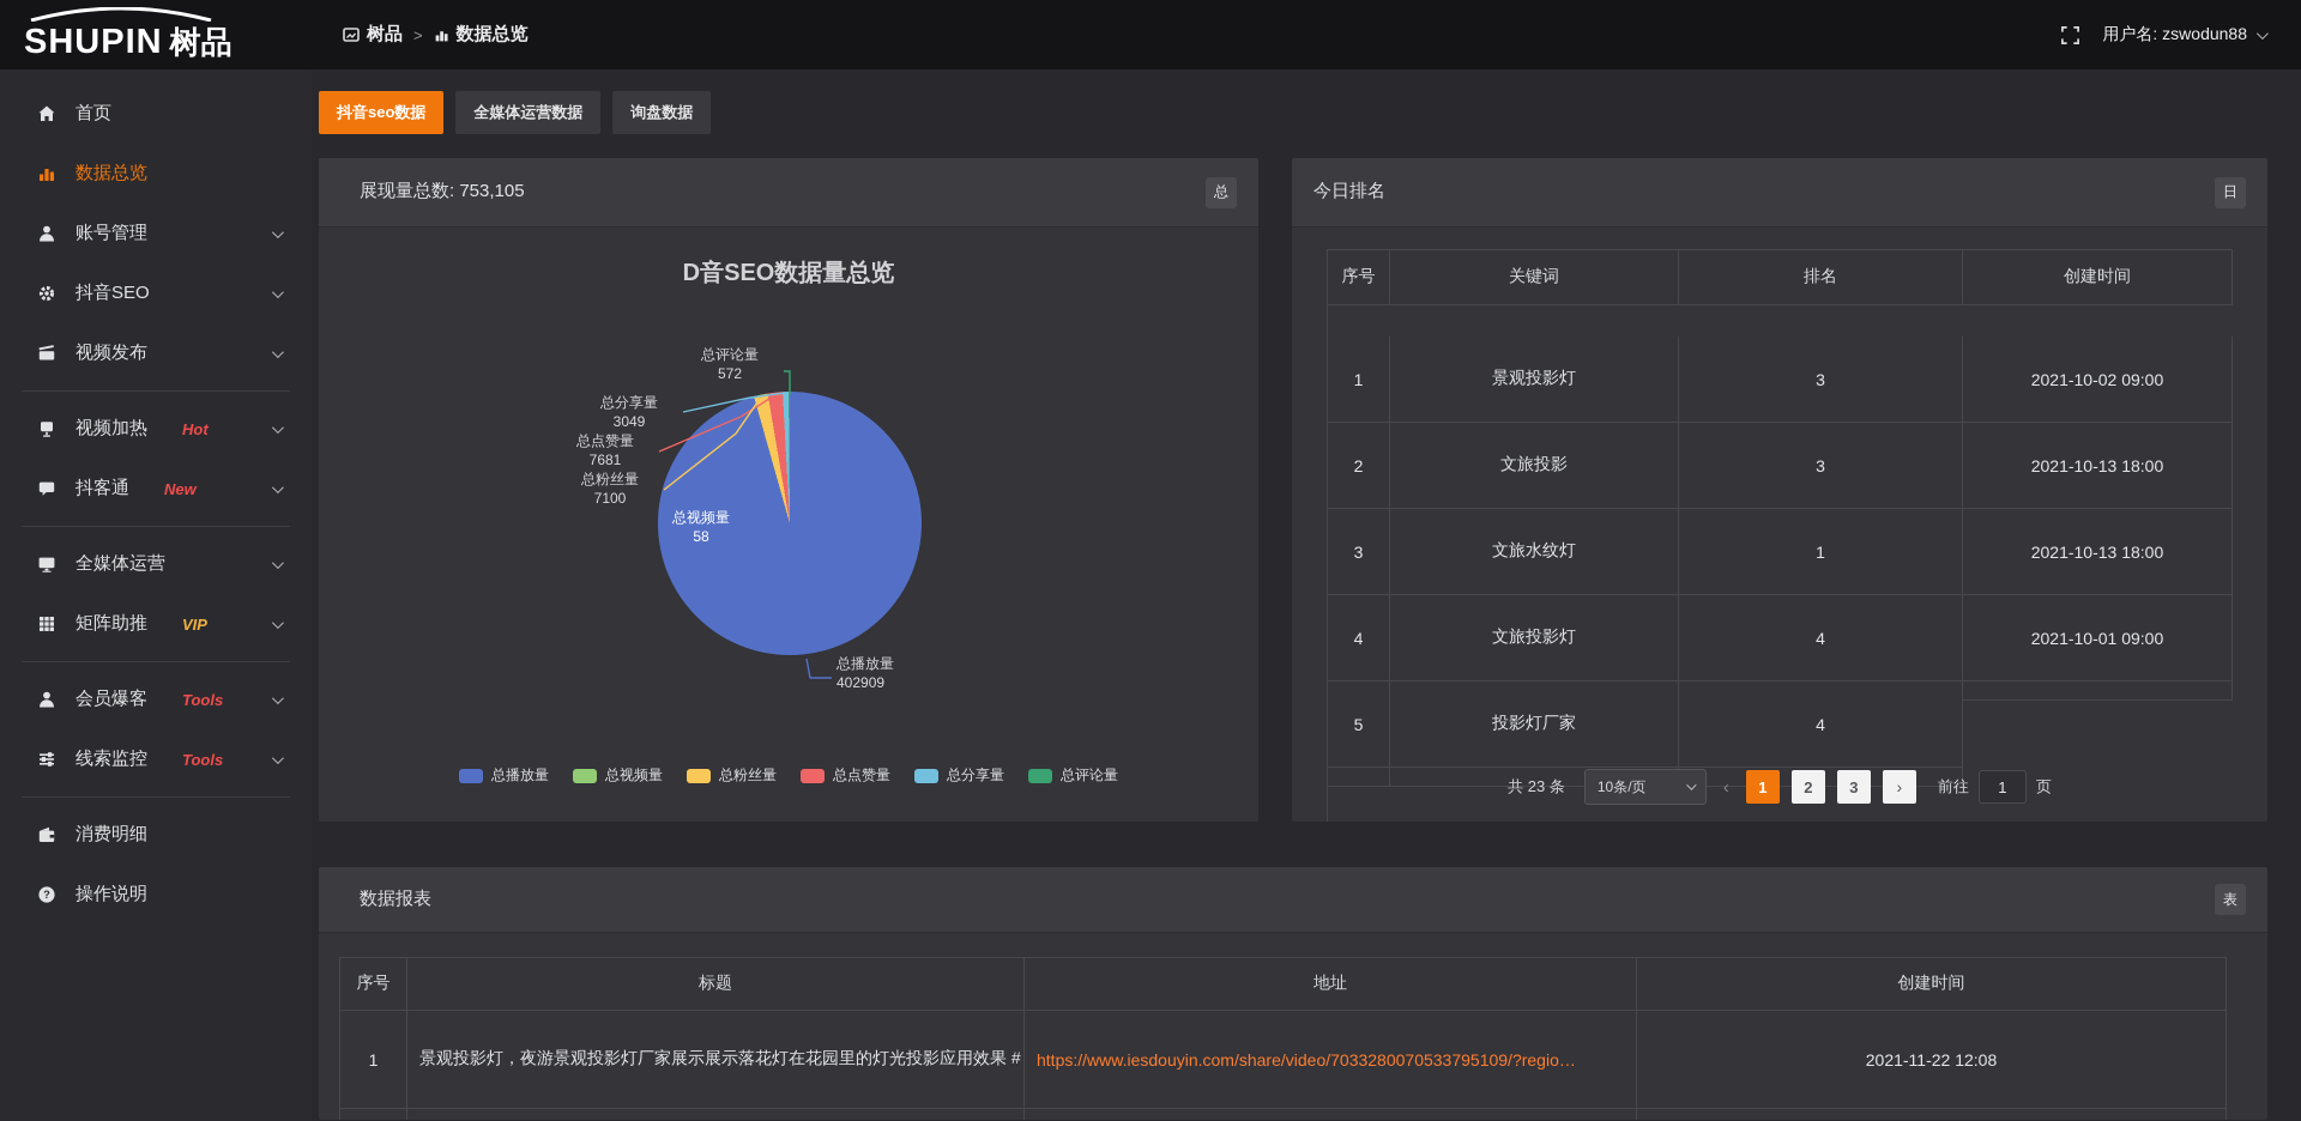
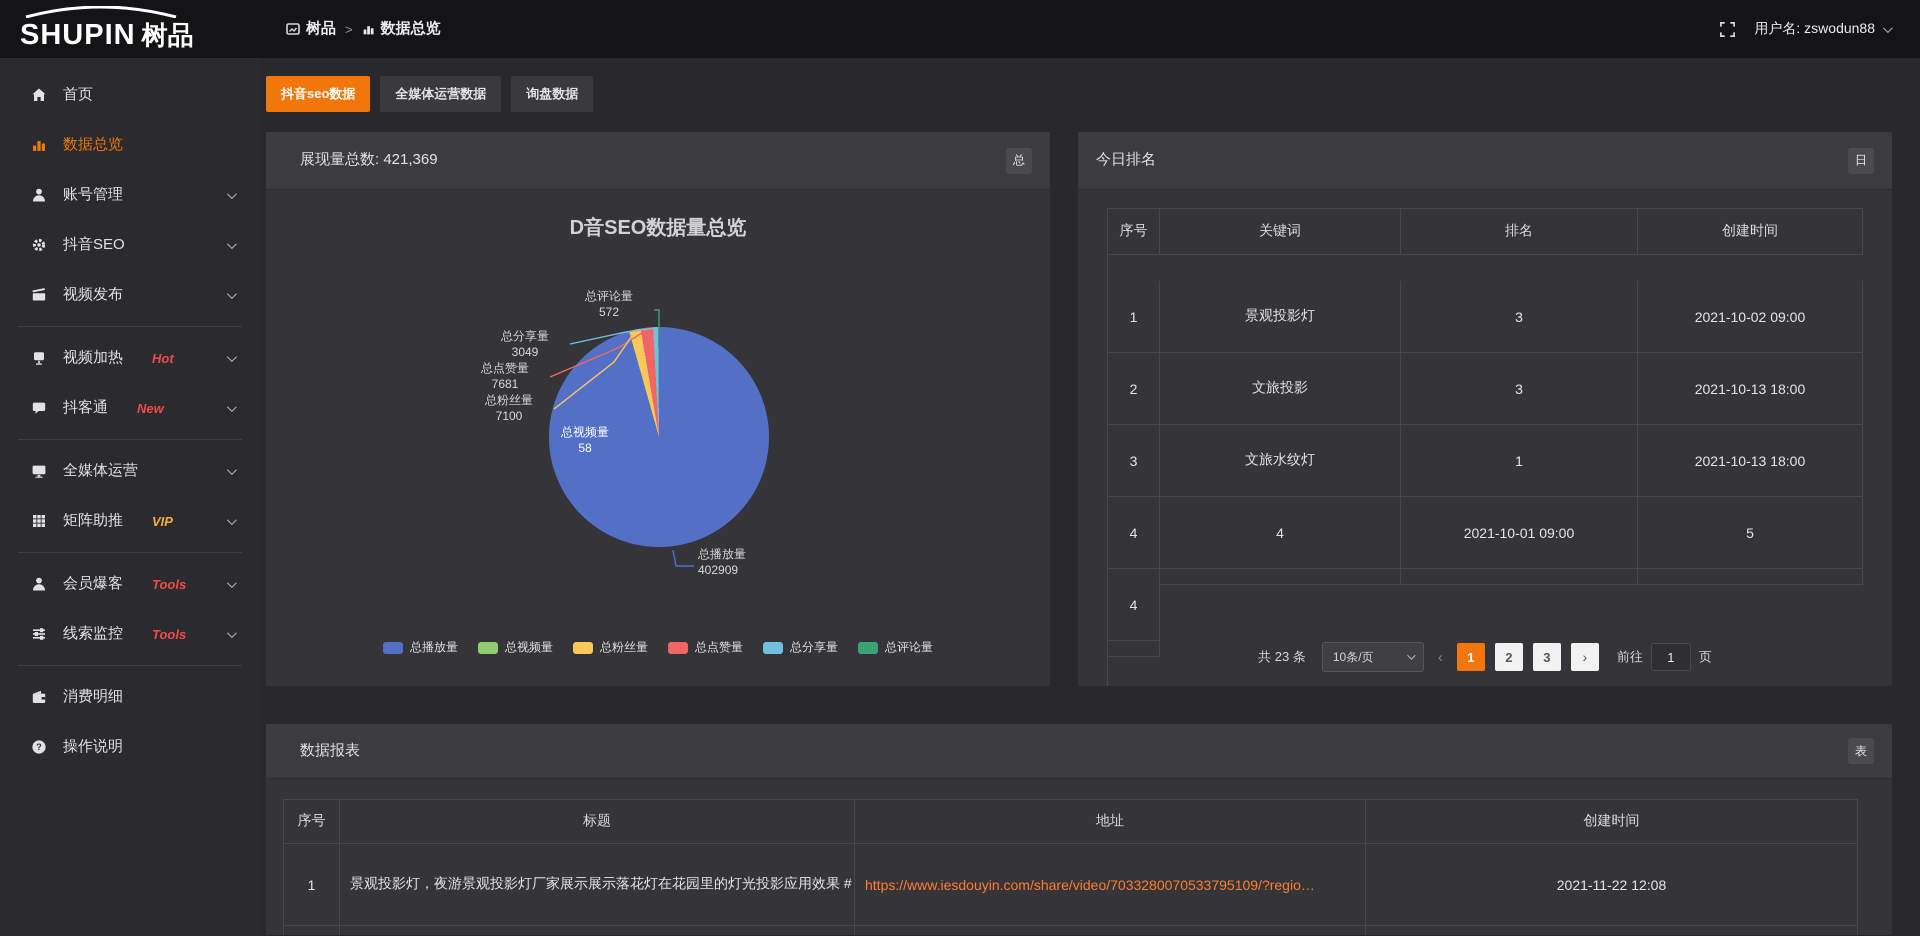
  SHUPIN
  树品
  树品
  >
  数据总览
  用户名: zswodun88
  首页
  数据总览
  账号管理
  抖音SEO
  视频发布
  视频加热
  Hot
  抖客通
  New
  全媒体运营
  矩阵助推
  VIP
  会员爆客
  Tools
  线索监控
  Tools
  消费明细
  ?
  操作说明
  抖音seo数据
  全媒体运营数据
  询盘数据
- 展现量总数: 753,105
+ 展现量总数: 421,369
  总
  D音SEO数据量总览
  总评论量
  572
  总分享量
  3049
  总点赞量
  7681
  总粉丝量
  7100
  总视频量
  58
  总播放量
  402909
  总播放量
  总视频量
  总粉丝量
  总点赞量
  总分享量
  总评论量
  今日排名
  日
  序号
  关键词
  排名
  创建时间
  1
  景观投影灯
  3
  2021-10-02 09:00
  2
  文旅投影
  3
  2021-10-13 18:00
  3
  文旅水纹灯
  1
  2021-10-13 18:00
  4
- 文旅投影灯
  4
  2021-10-01 09:00
  5
- 投影灯厂家
  4
  共 23 条
  10条/页
  ‹
  1
  2
  3
  ›
  前往
  1
  页
  数据报表
  表
  序号
  标题
  地址
  创建时间
  1
  景观投影灯，夜游景观投影灯厂家展示展示落花灯在花园里的灯光投影应用效果 #
  https://www.iesdouyin.com/share/video/7033280070533795109/?regio…
  2021-11-22 12:08
